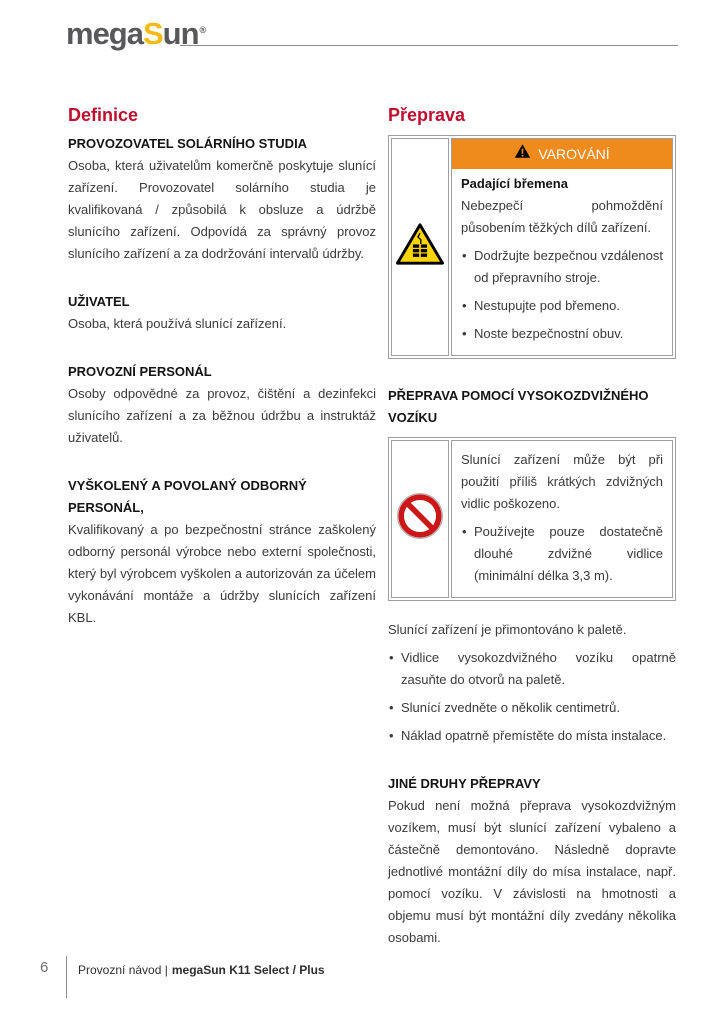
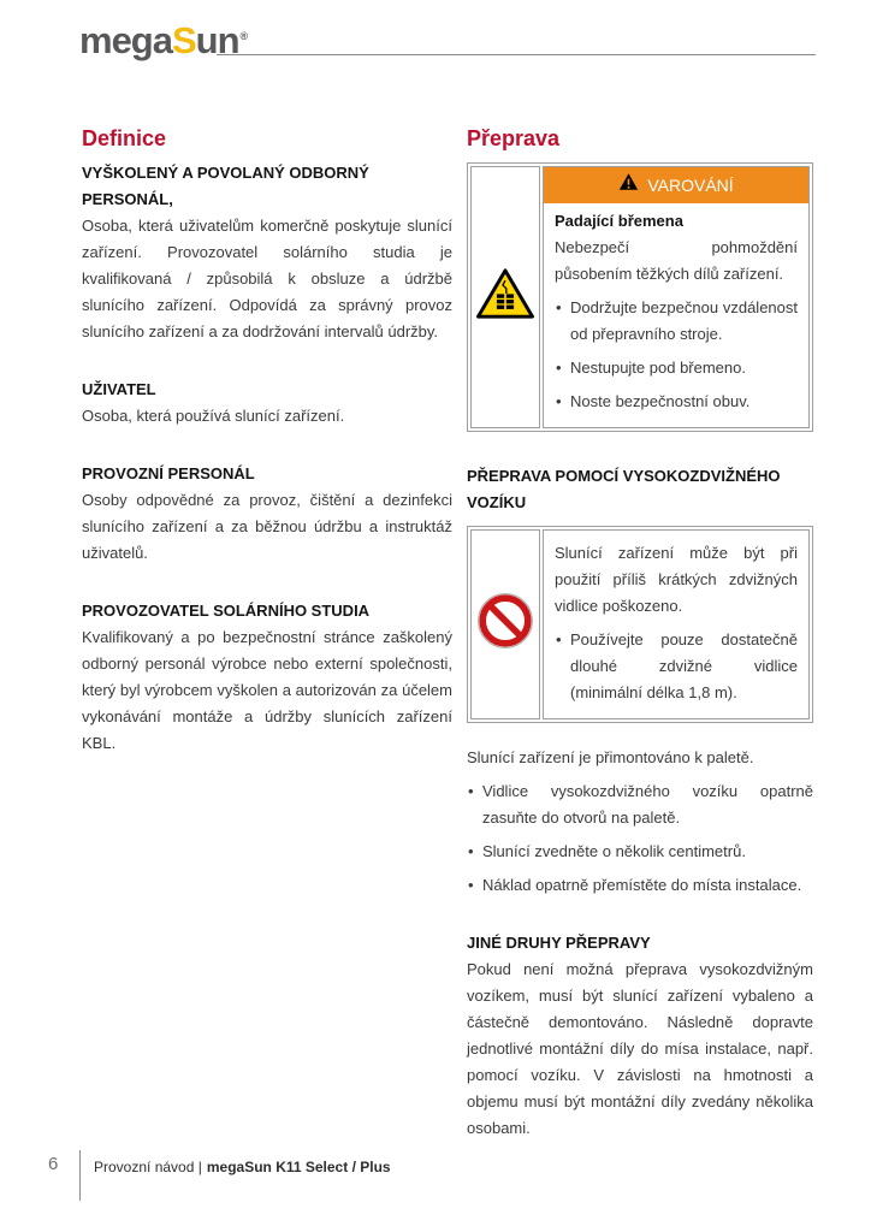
  megaSun®
  Definice
- PROVOZOVATEL SOLÁRNÍHO STUDIA
+ VYŠKOLENÝ A POVOLANÝ ODBORNÝ PERSONÁL,
  Osoba, která uživatelům komerčně poskytuje slunící zařízení. Provozovatel solárního studia je kvalifikovaná / způsobilá k obsluze a údržbě slunícího zařízení. Odpovídá za správný provoz slunícího zařízení a za dodržování intervalů údržby.
  UŽIVATEL
  Osoba, která používá slunící zařízení.
  PROVOZNÍ PERSONÁL
  Osoby odpovědné za provoz, čištění a dezinfekci slunícího zařízení a za běžnou údržbu a instruktáž uživatelů.
- VYŠKOLENÝ A POVOLANÝ ODBORNÝ PERSONÁL,
+ PROVOZOVATEL SOLÁRNÍHO STUDIA
  Kvalifikovaný a po bezpečnostní stránce zaškolený odborný personál výrobce nebo externí společnosti, který byl výrobcem vyškolen a autorizován za účelem vykonávání montáže a údržby slunících zařízení KBL.
  Přeprava
  VAROVÁNÍ
  Padající břemena
  Nebezpečí pohmoždění působením těžkých dílů zařízení.
  Dodržujte bezpečnou vzdálenost od přepravního stroje.
  Nestupujte pod břemeno.
  Noste bezpečnostní obuv.
  PŘEPRAVA POMOCÍ VYSOKOZDVIŽNÉHO VOZÍKU
- Slunící zařízení může být při použití příliš krátkých zdvižných vidlic poškozeno.
+ Slunící zařízení může být při použití příliš krátkých zdvižných vidlice poškozeno.
- Používejte pouze dostatečně dlouhé zdvižné vidlice (minimální délka 3,3 m).
+ Používejte pouze dostatečně dlouhé zdvižné vidlice (minimální délka 1,8 m).
  Slunící zařízení je přimontováno k paletě.
  Vidlice vysokozdvižného vozíku opatrně zasuňte do otvorů na paletě.
  Slunící zvedněte o několik centimetrů.
  Náklad opatrně přemístěte do místa instalace.
  JINÉ DRUHY PŘEPRAVY
  Pokud není možná přeprava vysokozdvižným vozíkem, musí být slunící zařízení vybaleno a částečně demontováno. Následně dopravte jednotlivé montážní díly do mísa instalace, např. pomocí vozíku. V závislosti na hmotnosti a objemu musí být montážní díly zvedány několika osobami.
  6
  Provozní návod |
  megaSun K11 Select / Plus
